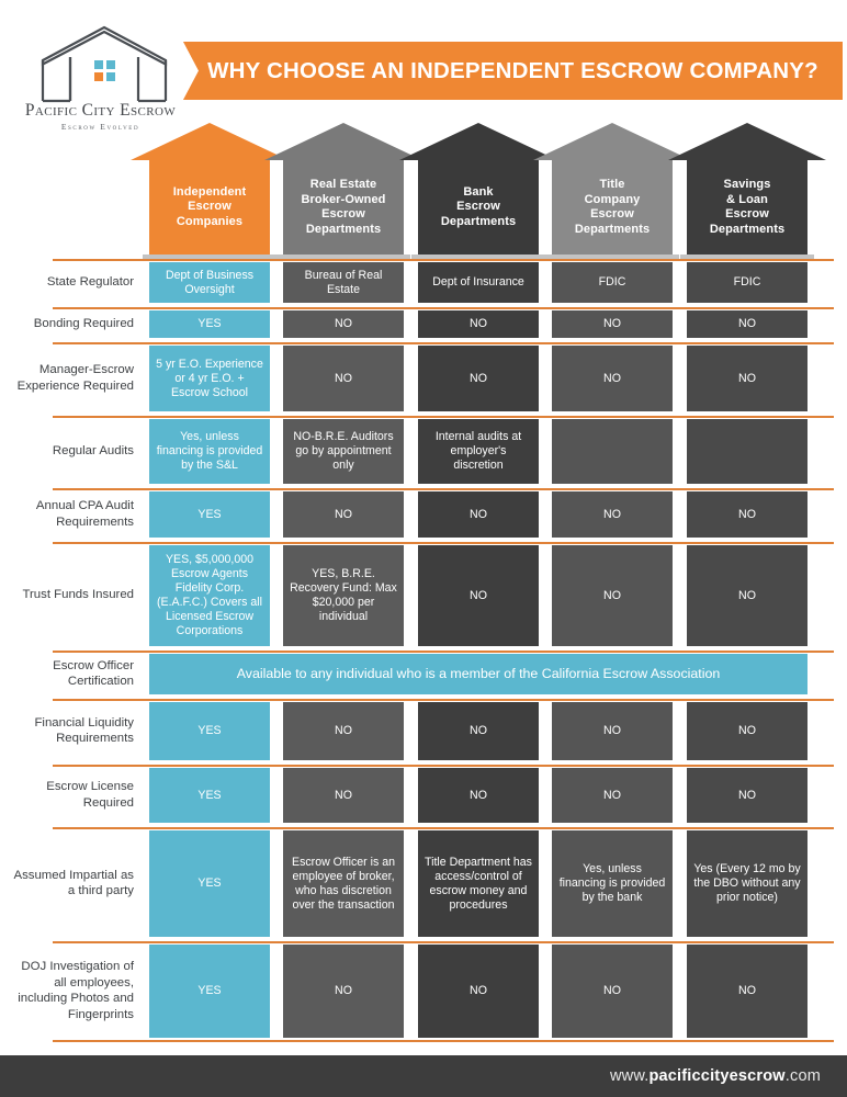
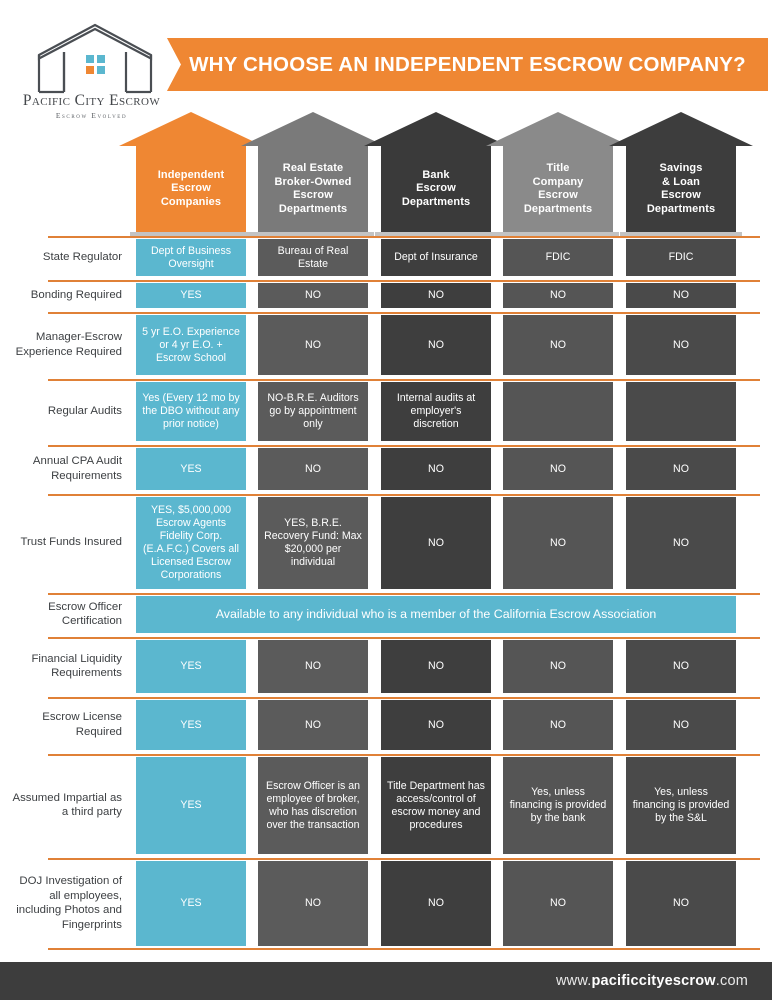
  Pacific City Escrow
  Escrow Evolved
  WHY CHOOSE AN INDEPENDENT ESCROW COMPANY?
  Independent
  Escrow
  Companies
  Real Estate
  Broker-Owned
  Escrow
  Departments
  Bank
  Escrow
  Departments
  Title
  Company
  Escrow
  Departments
  Savings
  & Loan
  Escrow
  Departments
  State Regulator
  Dept of Business Oversight
  Bureau of Real Estate
  Dept of Insurance
  FDIC
  FDIC
  Bonding Required
  YES
  NO
  NO
  NO
  NO
  Manager-Escrow Experience Required
  5 yr E.O. Experience or 4 yr E.O. + Escrow School
  NO
  NO
  NO
  NO
  Regular Audits
- Yes, unless financing is provided by the S&L
+ Yes (Every 12 mo by the DBO without any prior notice)
  NO-B.R.E. Auditors go by appointment only
  Internal audits at employer's discretion
  Annual CPA Audit Requirements
  YES
  NO
  NO
  NO
  NO
  Trust Funds Insured
  YES, $5,000,000 Escrow Agents Fidelity Corp. (E.A.F.C.) Covers all Licensed Escrow Corporations
  YES, B.R.E. Recovery Fund: Max $20,000 per individual
  NO
  NO
  NO
  Escrow Officer Certification
  Available to any individual who is a member of the California Escrow Association
  Financial Liquidity Requirements
  YES
  NO
  NO
  NO
  NO
  Escrow License Required
  YES
  NO
  NO
  NO
  NO
  Assumed Impartial as a third party
  YES
  Escrow Officer is an employee of broker, who has discretion over the transaction
  Title Department has access/control of escrow money and procedures
  Yes, unless financing is provided by the bank
- Yes (Every 12 mo by the DBO without any prior notice)
+ Yes, unless financing is provided by the S&L
  DOJ Investigation of all employees, including Photos and Fingerprints
  YES
  NO
  NO
  NO
  NO
  www.
  pacificcityescrow
  .com
